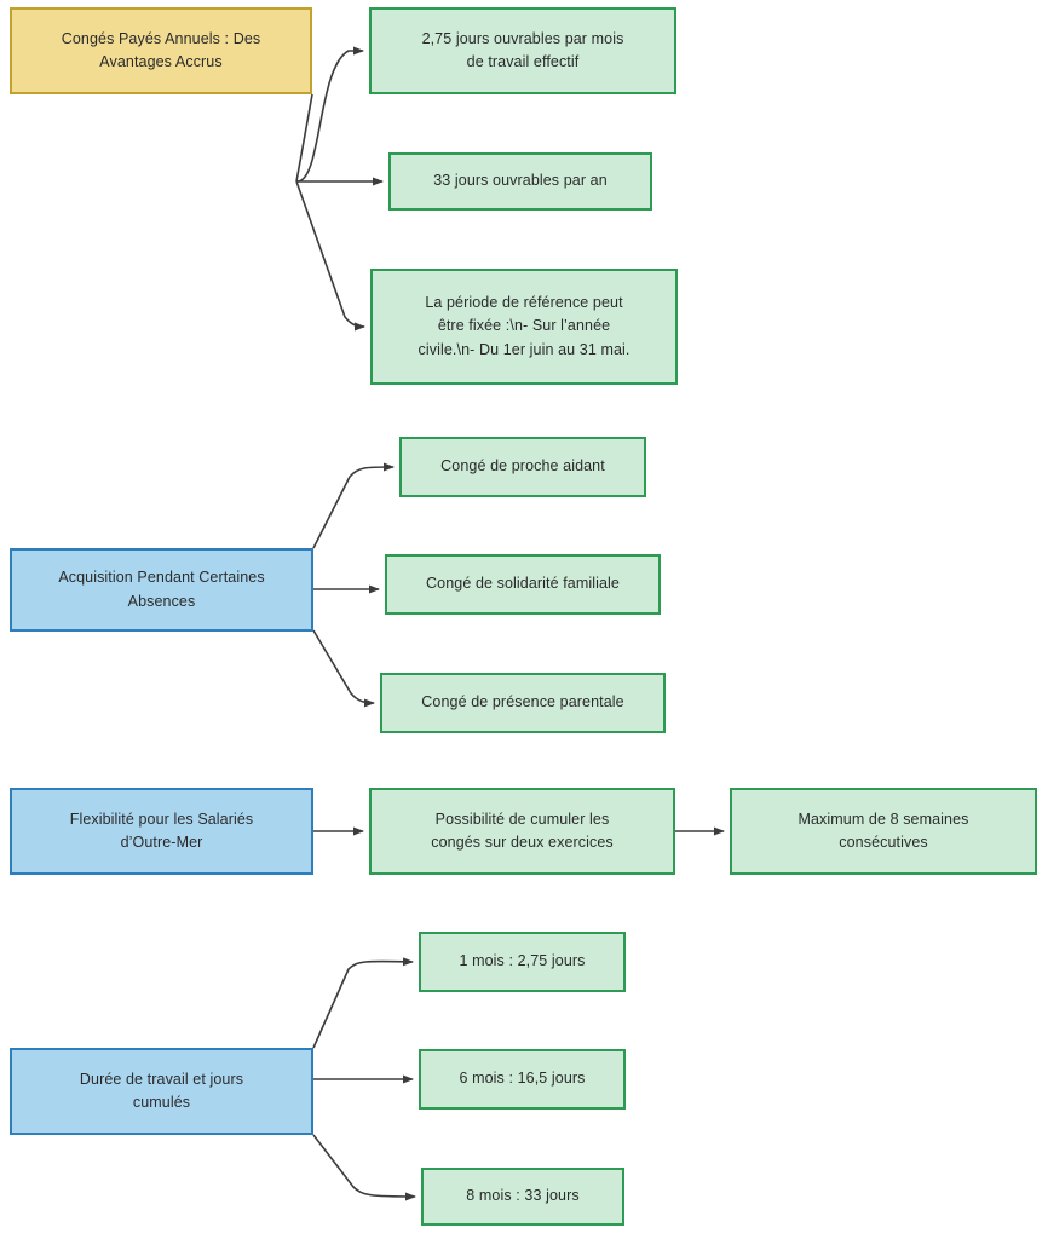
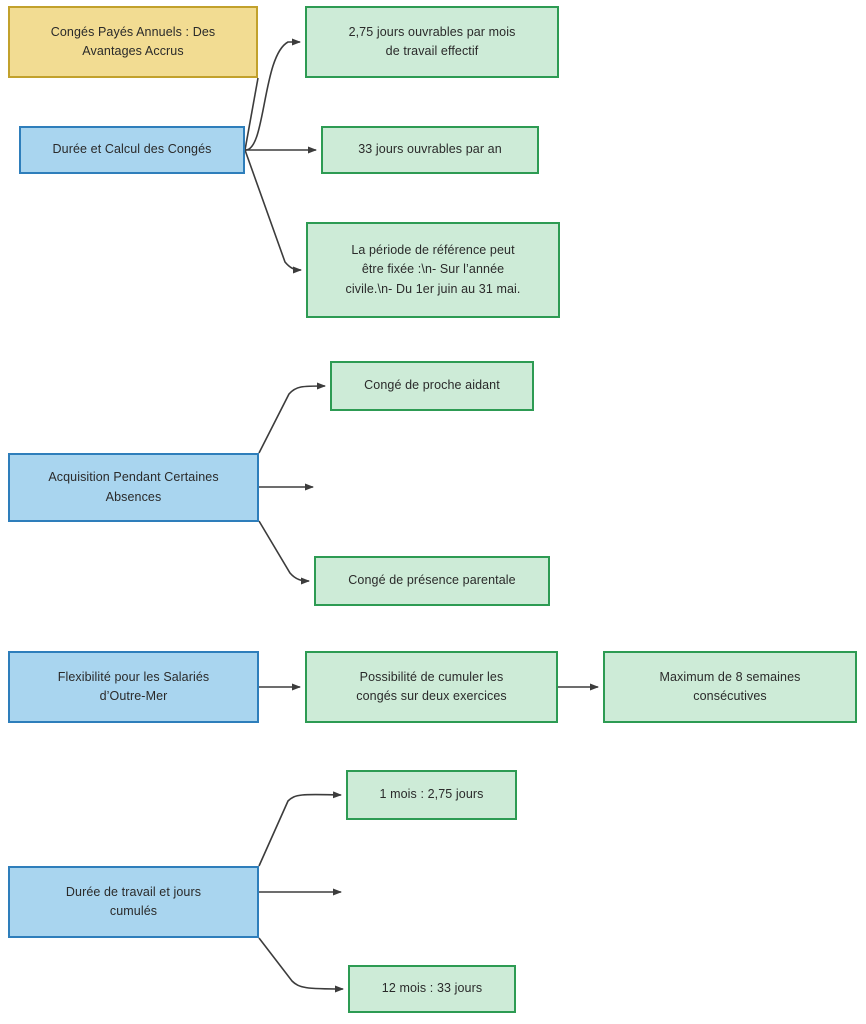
  Congés Payés Annuels : Des
  Avantages Accrus
+ Durée et Calcul des Congés
  2,75 jours ouvrables par mois
  de travail effectif
  33 jours ouvrables par an
  La période de référence peut
  être fixée :\n- Sur l’année
  civile.\n- Du 1er juin au 31 mai.
  Acquisition Pendant Certaines
  Absences
  Congé de proche aidant
- Congé de solidarité familiale
  Congé de présence parentale
  Flexibilité pour les Salariés
  d’Outre-Mer
  Possibilité de cumuler les
  congés sur deux exercices
  Maximum de 8 semaines
  consécutives
  Durée de travail et jours
  cumulés
  1 mois : 2,75 jours
- 6 mois : 16,5 jours
- 8 mois : 33 jours
+ 12 mois : 33 jours
